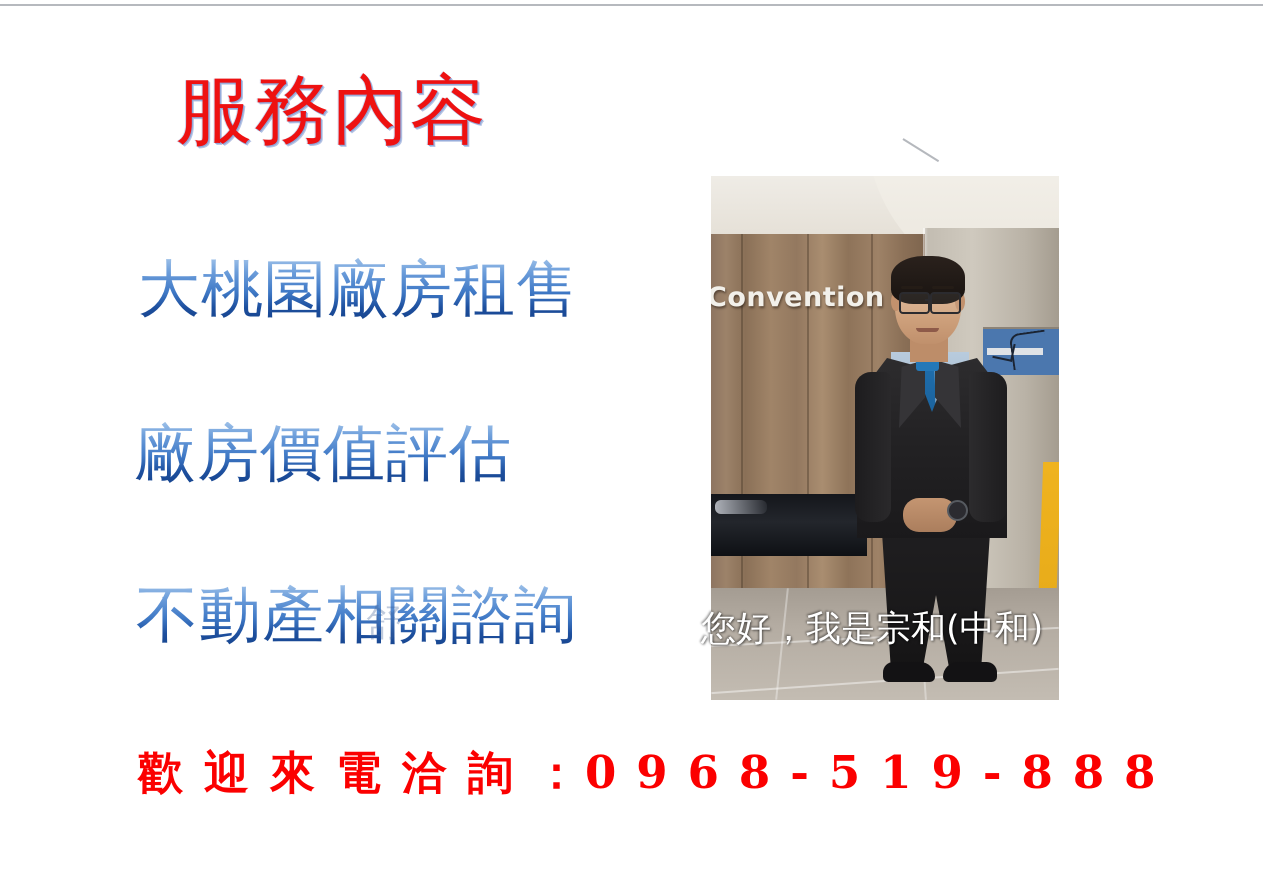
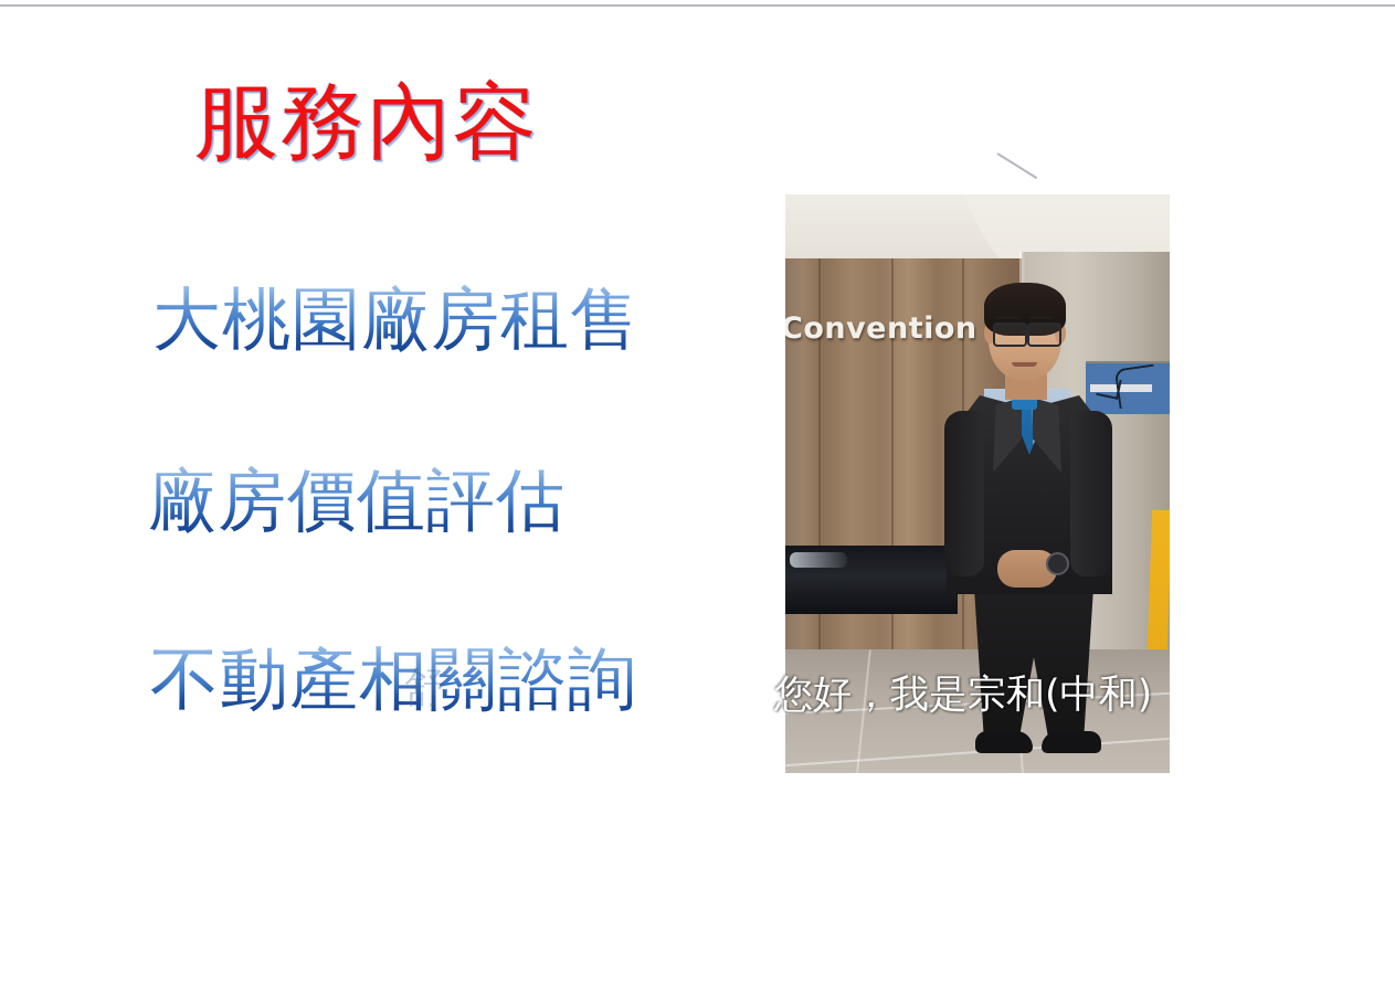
  服務內容
  大桃園廠房租售
  廠房價值評估
  不動產相關諮詢
  舒
  Convention
  您好，我是宗和(中和)
- 歡迎來電洽詢：0968-519-888
